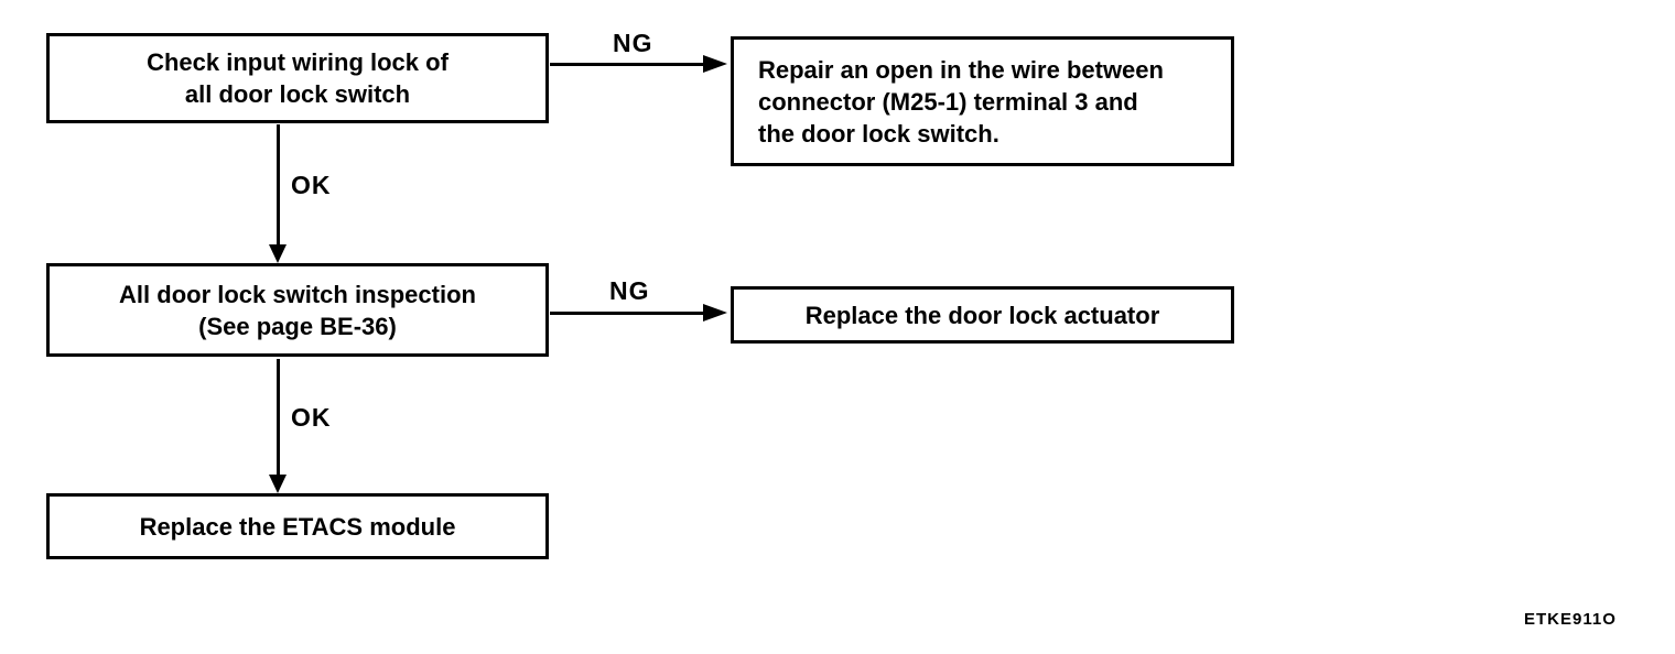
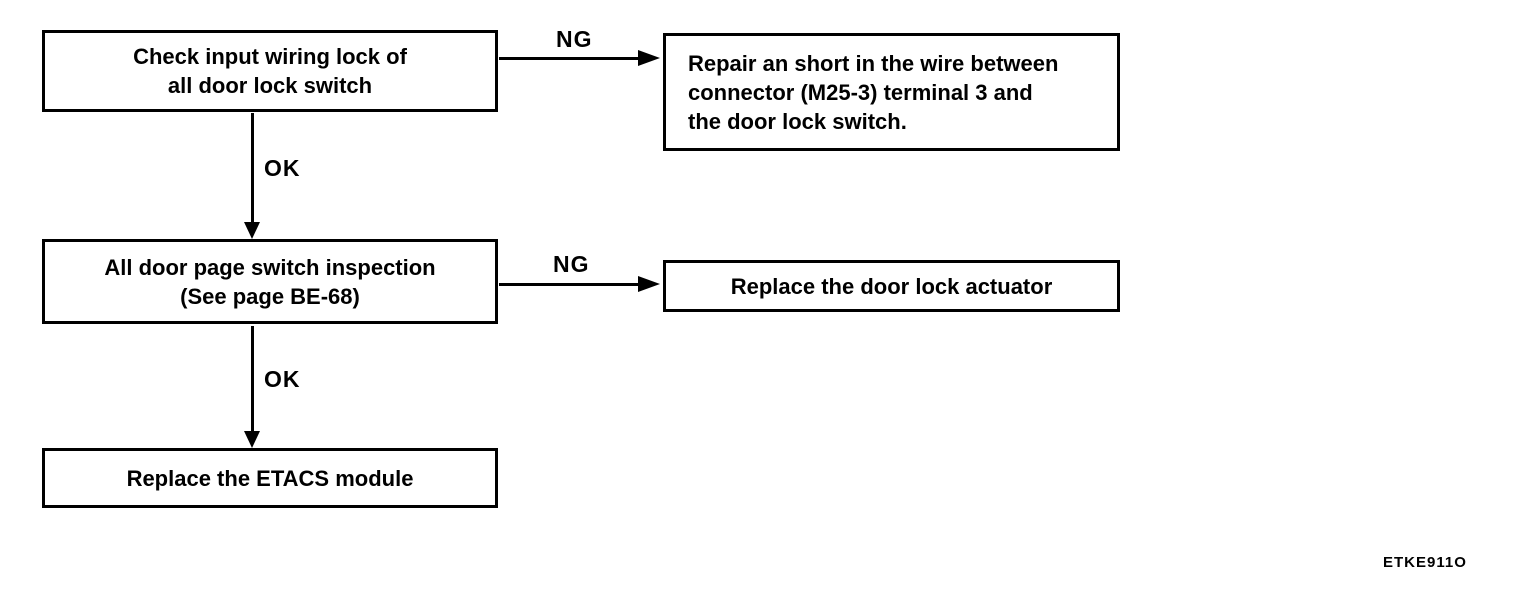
  Check input wiring lock of
  all door lock switch
  NG
- Repair an open in the wire between
+ Repair an short in the wire between
- connector (M25-1) terminal 3 and
+ connector (M25-3) terminal 3 and
  the door lock switch.
  OK
- All door lock switch inspection
+ All door page switch inspection
- (See page BE-36)
+ (See page BE-68)
  NG
  Replace the door lock actuator
  OK
  Replace the ETACS module
  ETKE911O
